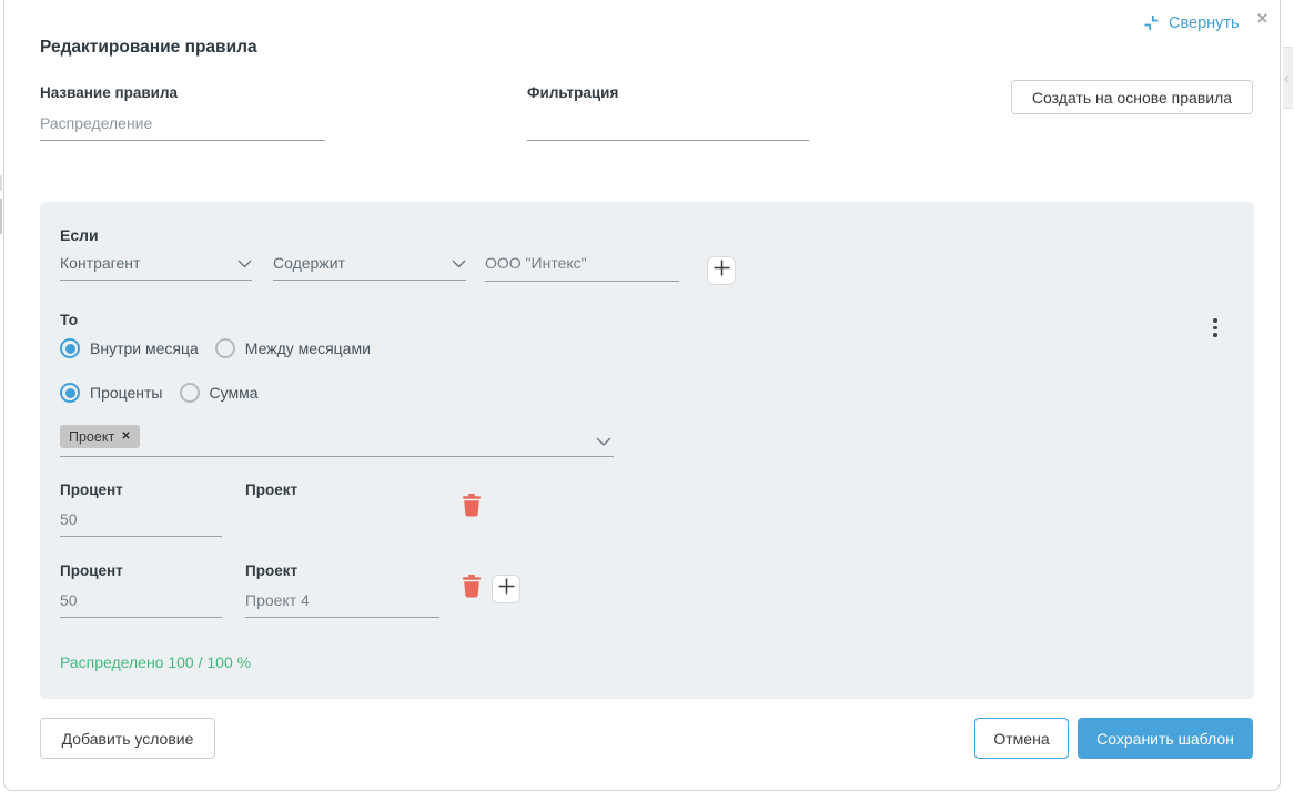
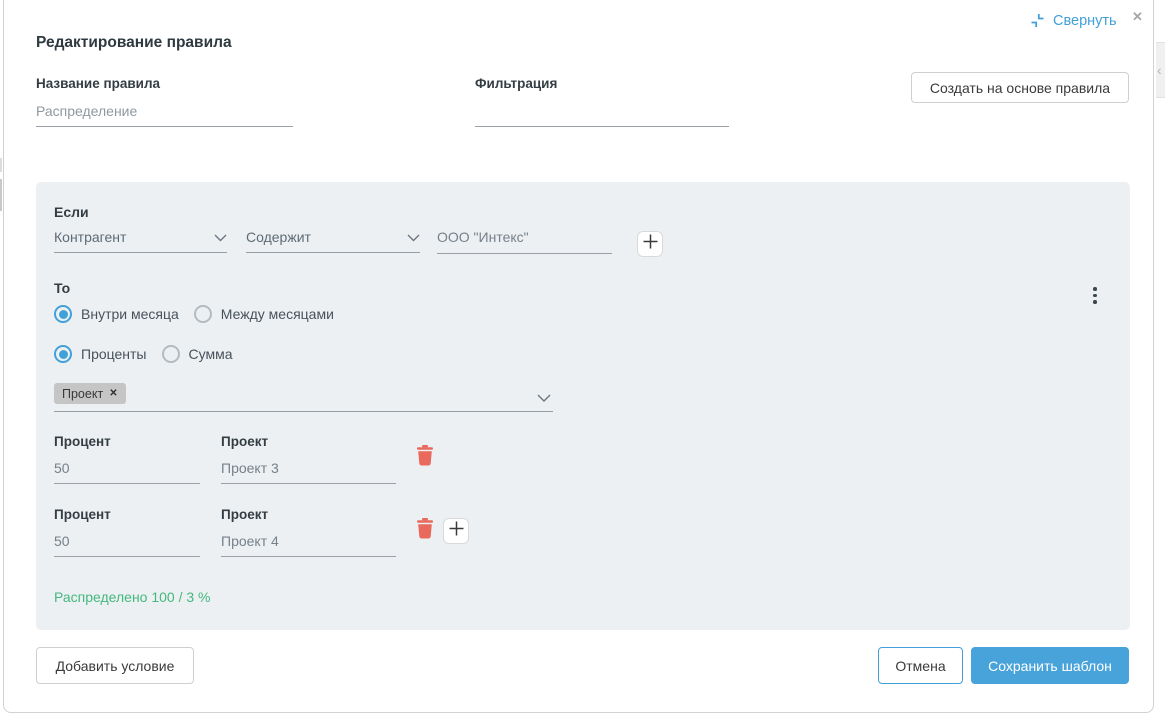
  ‹
  Свернуть
  ✕
  Редактирование правила
  Название правила
  Распределение
  Фильтрация
  Создать на основе правила
  Если
  Контрагент
  Содержит
  ООО "Интекс"
  То
  Внутри месяца
  Между месяцами
  Проценты
  Сумма
  Проект
  ✕
  Процент
  50
  Проект
+ Проект 3
  Процент
  50
  Проект
  Проект 4
- Распределено 100 / 100 %
+ Распределено 100 / 3 %
  Добавить условие
  Отмена
  Сохранить шаблон
